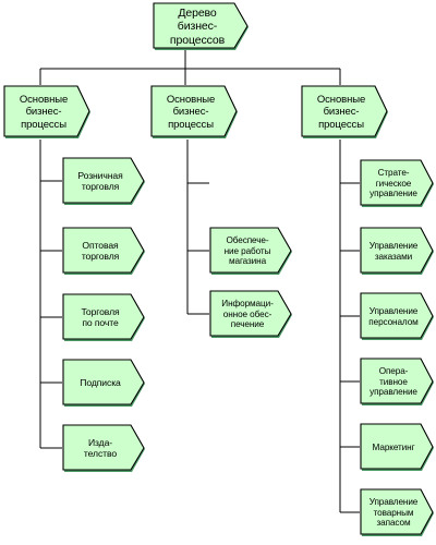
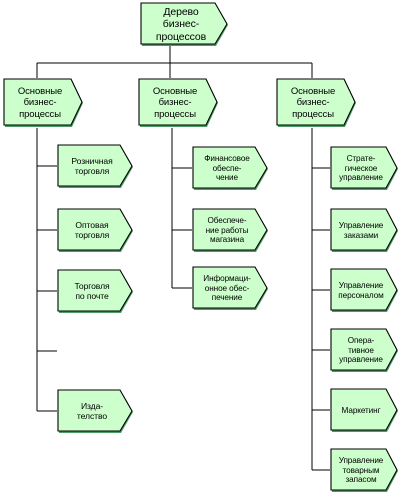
  Дерево
  бизнес-
  процессов
  Основные
  бизнес-
  процессы
  Основные
  бизнес-
  процессы
  Основные
  бизнес-
  процессы
  Розничная
  торговля
  Оптовая
  торговля
  Торговля
  по почте
- Подписка
  Изда-
  телство
+ Финансовое
+ обеспе-
+ чение
  Обеспече-
  ние работы
  магазина
  Информаци-
  онное обес-
  печение
  Страте-
  гическое
  управление
  Управление
  заказами
  Управление
  персоналом
  Опера-
  тивное
  управление
  Маркетинг
  Управление
  товарным
  запасом
